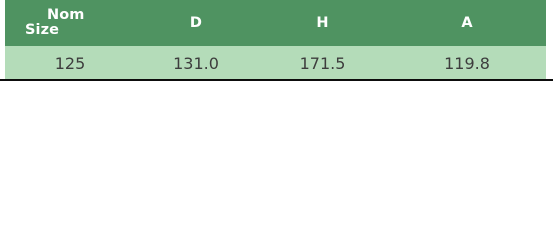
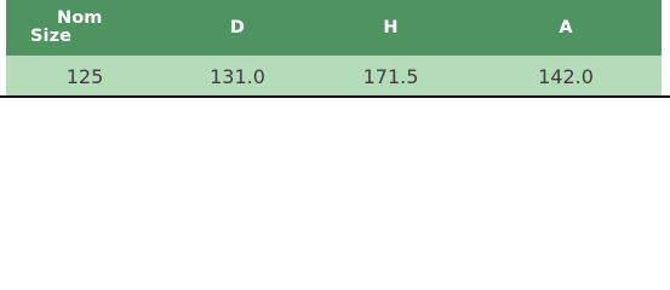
  Nom Size	D	H	A
- 125	131.0	171.5	119.8
+ 125	131.0	171.5	142.0
